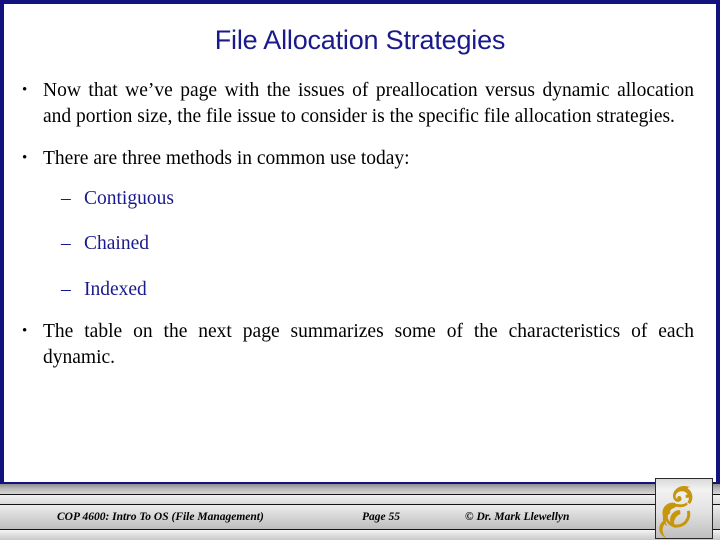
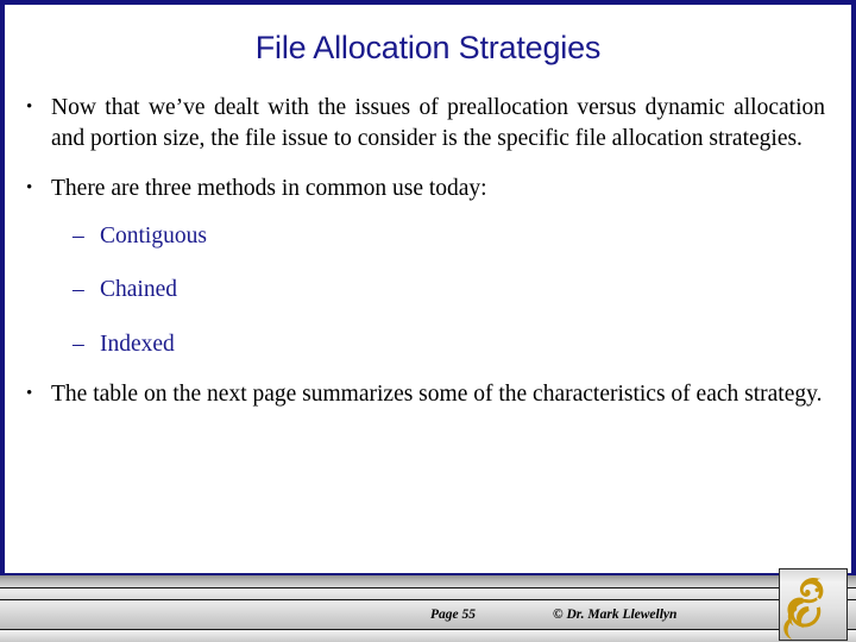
  File Allocation Strategies
  •
- Now that we’ve page with the issues of preallocation versus dynamic allocation and portion size, the file issue to consider is the specific file allocation strategies.
+ Now that we’ve dealt with the issues of preallocation versus dynamic allocation and portion size, the file issue to consider is the specific file allocation strategies.
  •
  There are three methods in common use today:
  –
  Contiguous
  –
  Chained
  –
  Indexed
  •
- The table on the next page summarizes some of the characteristics of each dynamic.
+ The table on the next page summarizes some of the characteristics of each strategy.
- COP 4600: Intro To OS (File Management)
  Page 55
  © Dr. Mark Llewellyn
